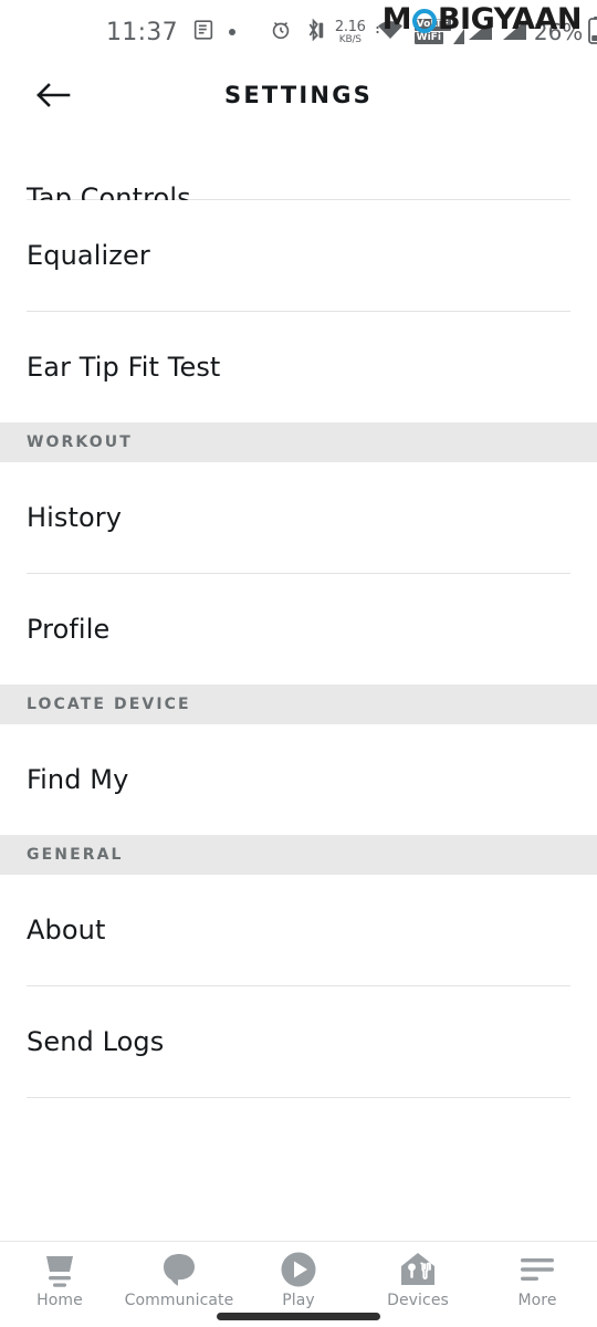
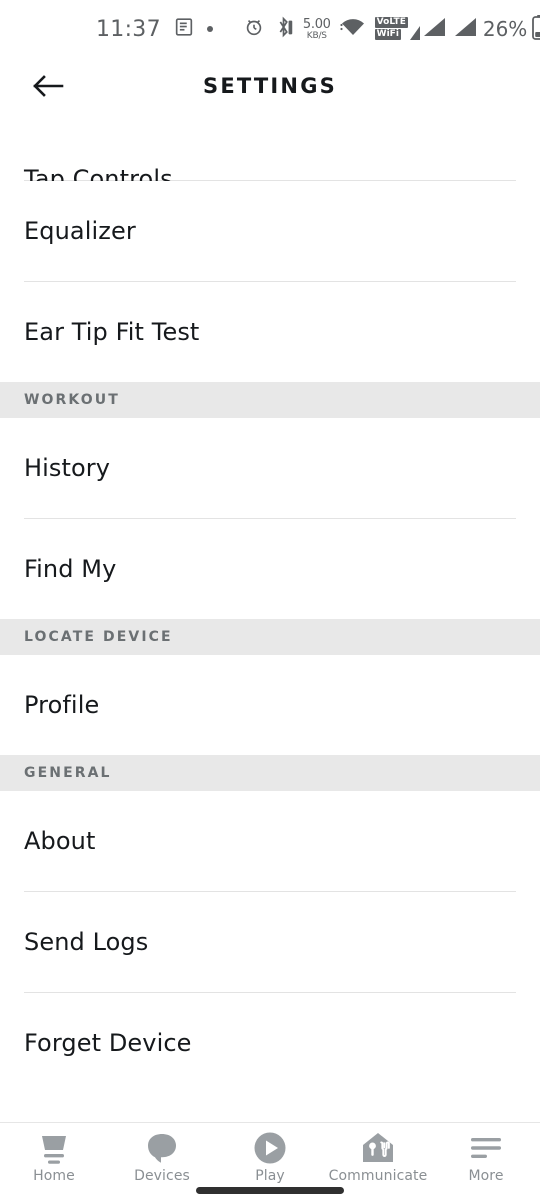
  11:37
- 2.16
+ 5.00
  KB/S
  VoLTE
  WiFi
  26%
- M
- BIGYAAN
  SETTINGS
  Tap Controls
  Equalizer
  Ear Tip Fit Test
  WORKOUT
  History
- Profile
+ Find My
  LOCATE DEVICE
- Find My
+ Profile
  GENERAL
  About
  Send Logs
+ Forget Device
  Home
- Communicate
+ Devices
  Play
- Devices
+ Communicate
  More
